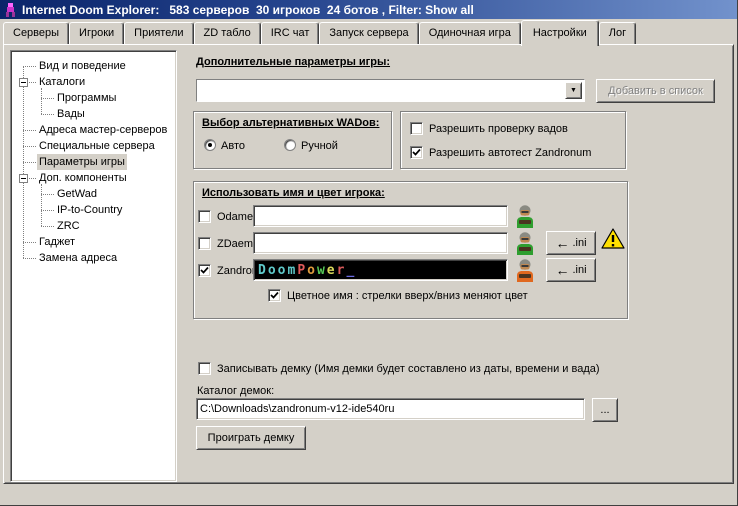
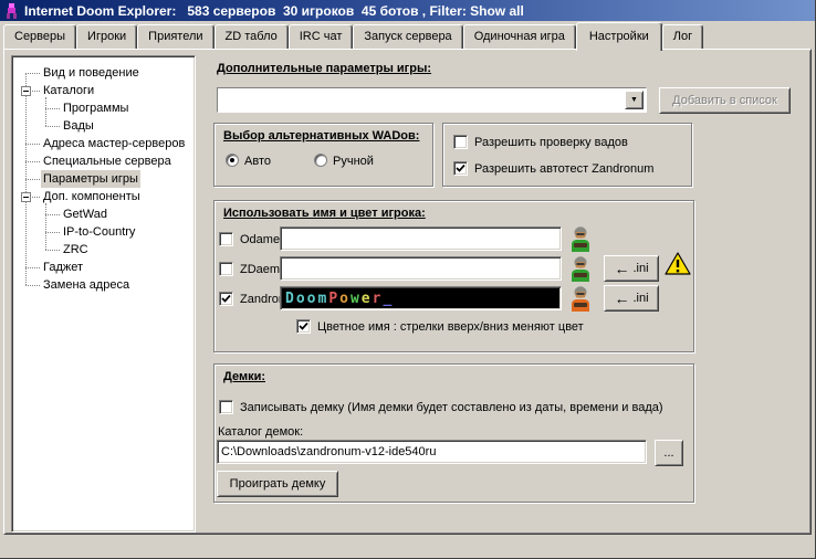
- Internet Doom Explorer: 583 серверов 30 игроков 24 ботов , Filter: Show all
+ Internet Doom Explorer: 583 серверов 30 игроков 45 ботов , Filter: Show all
  Серверы
  Игроки
  Приятели
  ZD табло
  IRC чат
  Запуск сервера
  Одиночная игра
  Настройки
  Лог
  Вид и поведение
  Каталоги
  Программы
  Вады
  Адреса мастер-серверов
  Специальные сервера
  Параметры игры
  Доп. компоненты
  GetWad
  IP-to-Country
  ZRC
  Гаджет
  Замена адреса
  Дополнительные параметры игры:
  Добавить в список
  Выбор альтернативных WADов:
  Использовать имя и цвет игрока:
  Цветное имя : стрелки вверх/вниз меняют цвет
+ Демки:
  Записывать демку (Имя демки будет составлено из даты, времени и вада)
  Каталог демок:
  C:\Downloads\zandronum-v12-ide540ru
  ...
  Проиграть демку
  Авто
  Ручной
  Разрешить проверку вадов
  Разрешить автотест Zandronum
  Odame
  ZDaem
  ←
  .ini
  D
  o
  o
  m
  P
  o
  w
  e
  r
  _
  ←
  .ini
